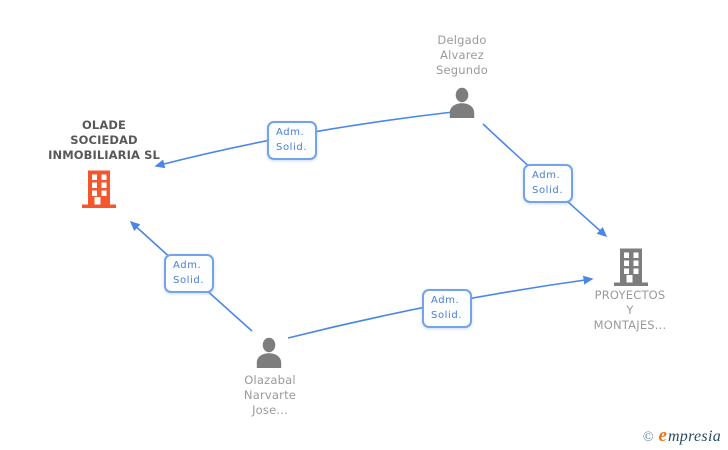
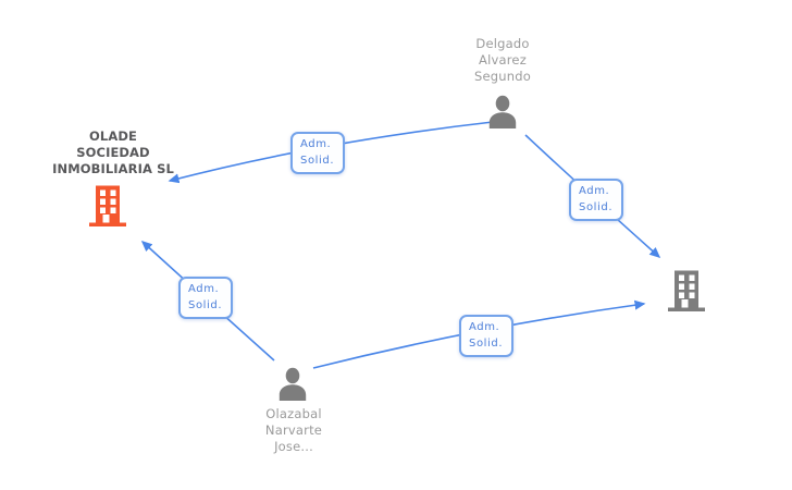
  Adm.
  Solid.
  Adm.
  Solid.
  Adm.
  Solid.
  Adm.
  Solid.
  Delgado
  Alvarez
  Segundo
  OLADE
  SOCIEDAD
  INMOBILIARIA SL
  Olazabal
  Narvarte
  Jose...
- PROYECTOS
- Y
- MONTAJES...
- ©
- e
- mpresia
